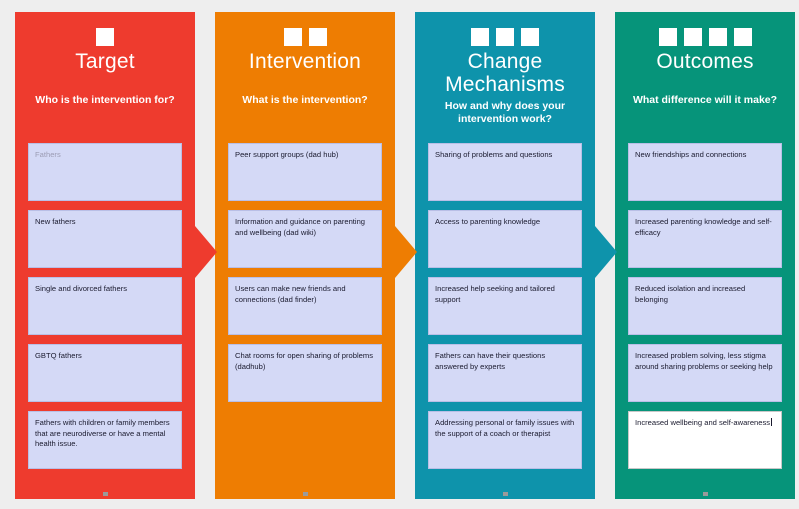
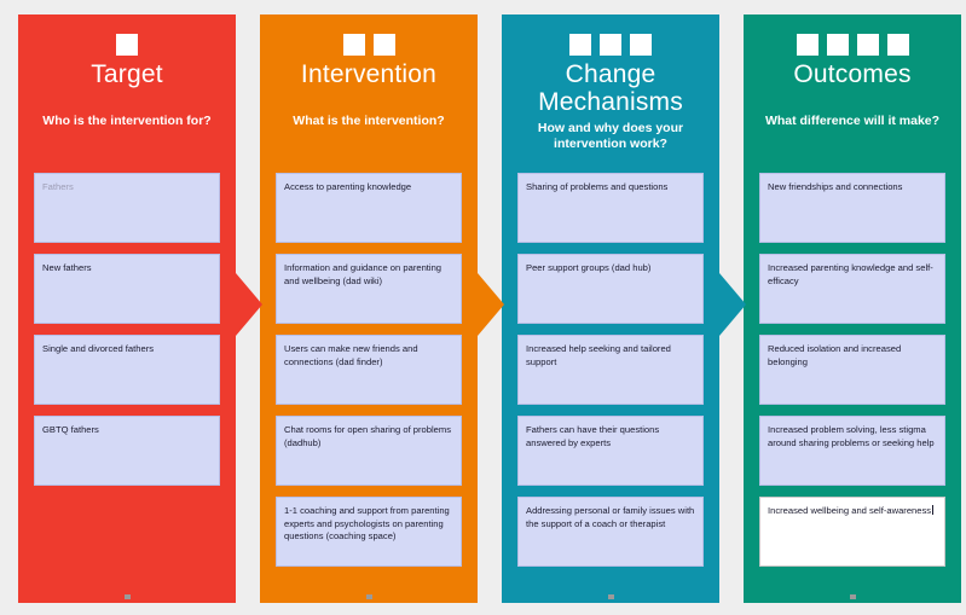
  Target
  Who is the intervention for?
  Fathers
  New fathers
  Single and divorced fathers
  GBTQ fathers
- Fathers with children or family members that are neurodiverse or have a mental health issue.
  Intervention
  What is the intervention?
- Peer support groups (dad hub)
+ Access to parenting knowledge
  Information and guidance on parenting and wellbeing (dad wiki)
  Users can make new friends and connections (dad finder)
  Chat rooms for open sharing of problems (dadhub)
+ 1-1 coaching and support from parenting experts and psychologists on parenting questions (coaching space)
  Change Mechanisms
  How and why does your intervention work?
  Sharing of problems and questions
- Access to parenting knowledge
+ Peer support groups (dad hub)
  Increased help seeking and tailored support
  Fathers can have their questions answered by experts
  Addressing personal or family issues with the support of a coach or therapist
  Outcomes
  What difference will it make?
  New friendships and connections
  Increased parenting knowledge and self-efficacy
  Reduced isolation and increased belonging
  Increased problem solving, less stigma around sharing problems or seeking help
  Increased wellbeing and self-awareness
